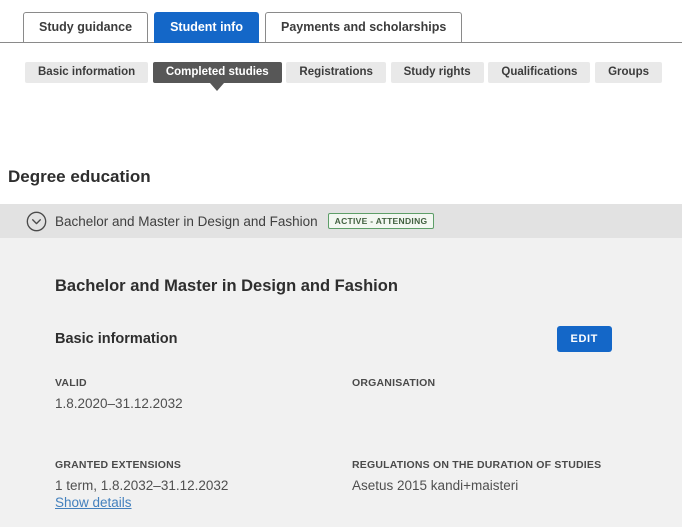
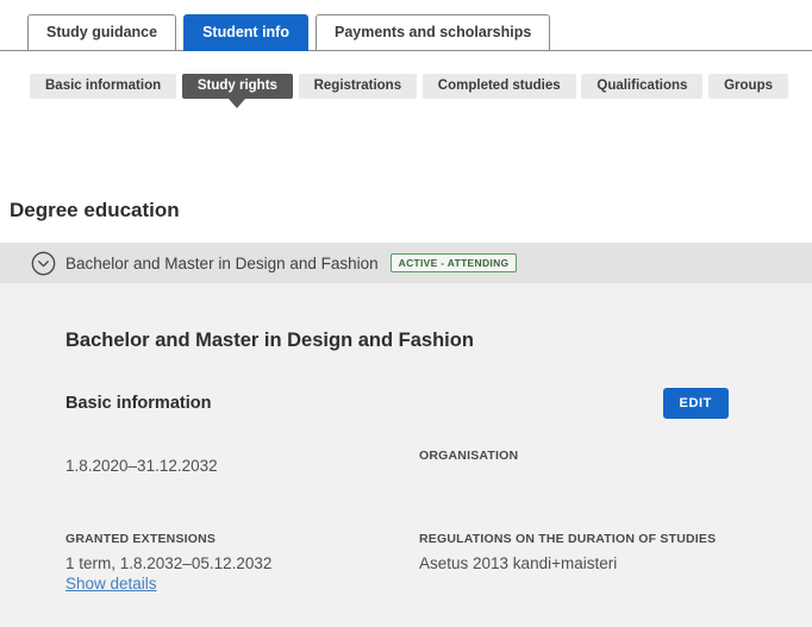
  Study guidance
  Student info
  Payments and scholarships
  Basic information
- Completed studies
+ Study rights
  Registrations
- Study rights
+ Completed studies
  Qualifications
  Groups
  Degree education
  Bachelor and Master in Design and Fashion
  ACTIVE - ATTENDING
  Bachelor and Master in Design and Fashion
  Basic information
  EDIT
- VALID
  1.8.2020–31.12.2032
  ORGANISATION
  GRANTED EXTENSIONS
- 1 term, 1.8.2032–31.12.2032
+ 1 term, 1.8.2032–05.12.2032
  Show details
  REGULATIONS ON THE DURATION OF STUDIES
- Asetus 2015 kandi+maisteri
+ Asetus 2013 kandi+maisteri
